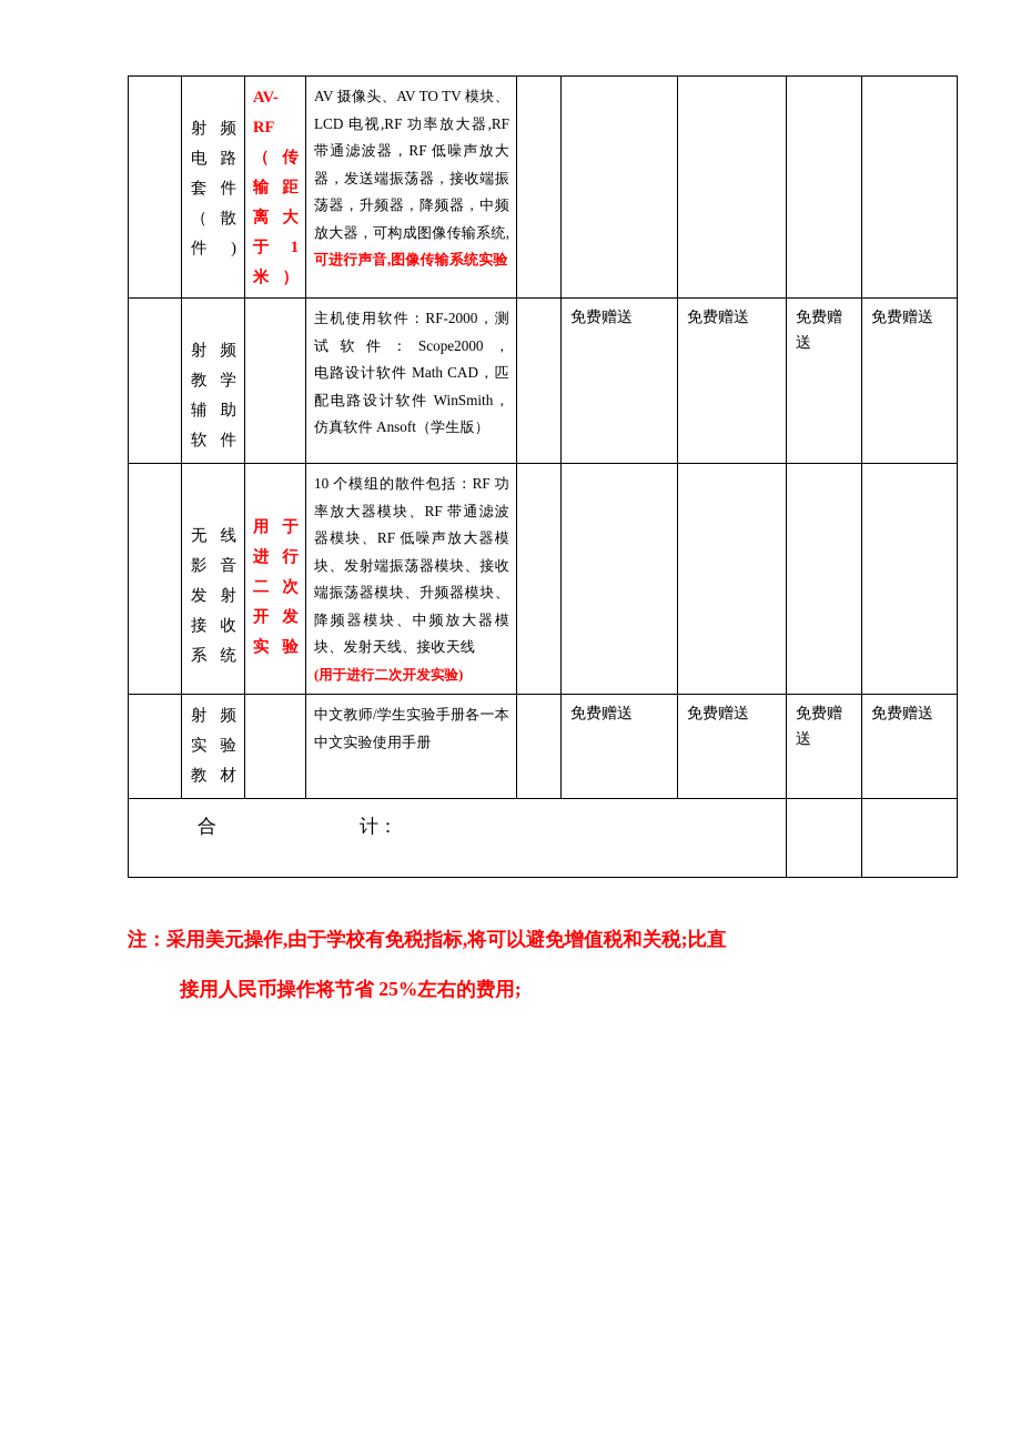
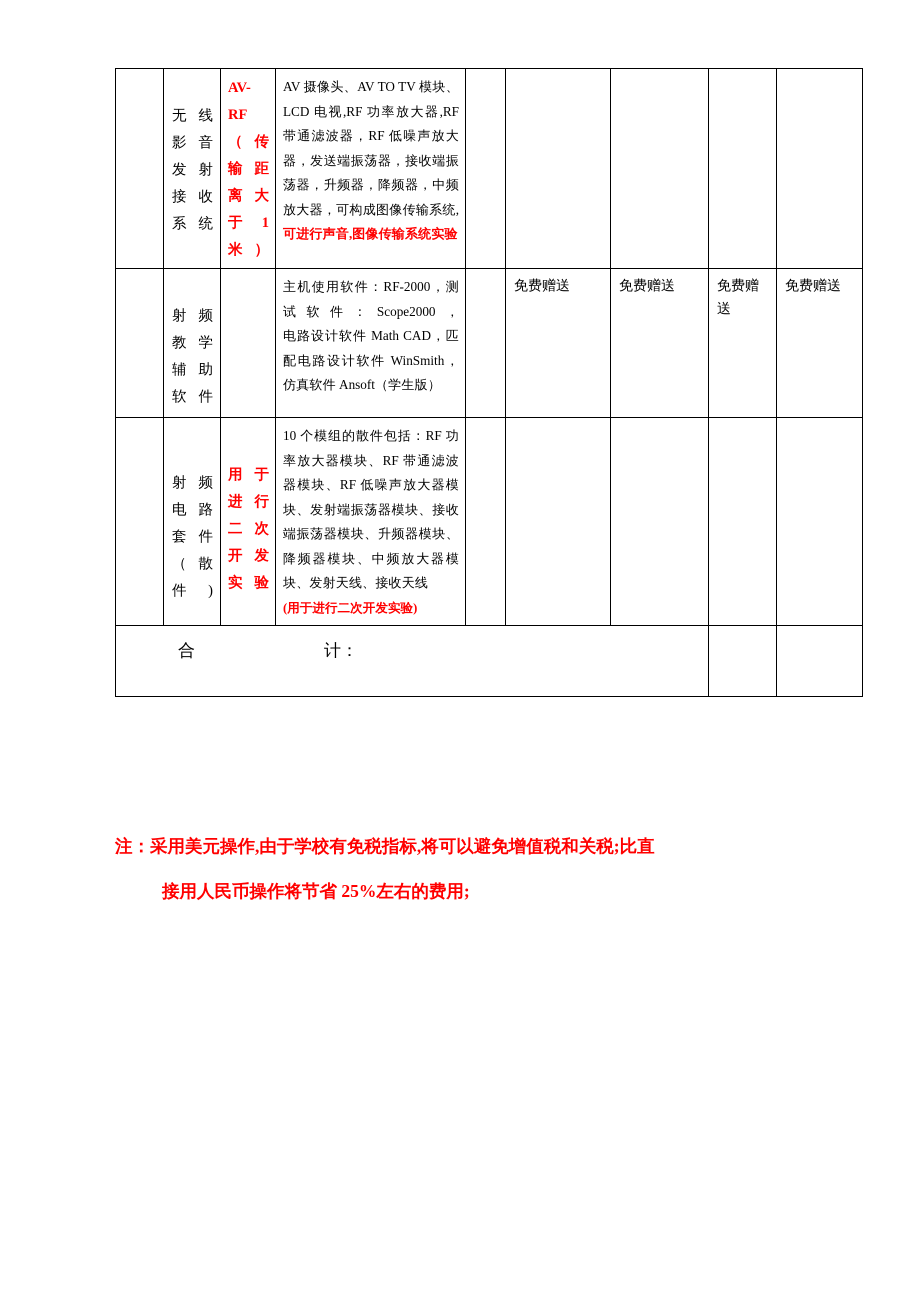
- 	射频电路套件（散件)	AV-RF（传输距离大于 1 米）	AV 摄像头、AV TO TV 模块、LCD 电视,RF 功率放大器,RF 带通滤波器，RF 低噪声放大器，发送端振荡器，接收端振荡器，升频器，降频器，中频放大器，可构成图像传输系统,可进行声音,图像传输系统实验
+ 	无线影音发射接收系统	AV-RF（传输距离大于 1 米）	AV 摄像头、AV TO TV 模块、LCD 电视,RF 功率放大器,RF 带通滤波器，RF 低噪声放大器，发送端振荡器，接收端振荡器，升频器，降频器，中频放大器，可构成图像传输系统,可进行声音,图像传输系统实验
  	射频教学辅助软件		主机使用软件：RF-2000，测试软件：Scope2000， 电路设计软件 Math CAD，匹配电路设计软件 WinSmith， 仿真软件 Ansoft（学生版）		免费赠送	免费赠送	免费赠送	免费赠送
- 	无线影音发射接收系统	用于进行二次开发实验	10 个模组的散件包括：RF 功率放大器模块、RF 带通滤波器模块、RF 低噪声放大器模块、发射端振荡器模块、接收端振荡器模块、升频器模块、降频器模块、中频放大器模块、发射天线、接收天线 (用于进行二次开发实验)
+ 	射频电路套件（散件)	用于进行二次开发实验	10 个模组的散件包括：RF 功率放大器模块、RF 带通滤波器模块、RF 低噪声放大器模块、发射端振荡器模块、接收端振荡器模块、升频器模块、降频器模块、中频放大器模块、发射天线、接收天线 (用于进行二次开发实验)
- 	射频实验教材		中文教师/学生实验手册各一本 中文实验使用手册		免费赠送	免费赠送	免费赠送	免费赠送
  合 计：
  注：采用美元操作,由于学校有免税指标,将可以避免增值税和关税;比直
  接用人民币操作将节省 25%左右的费用;
